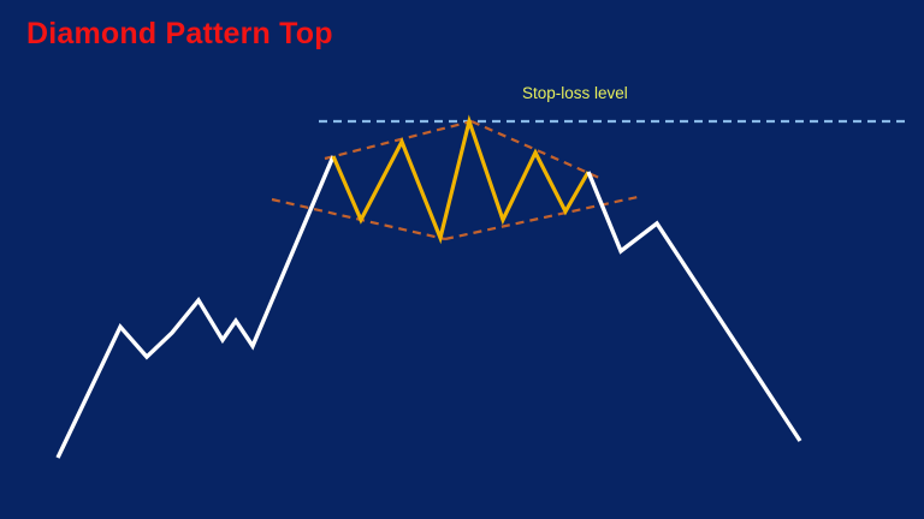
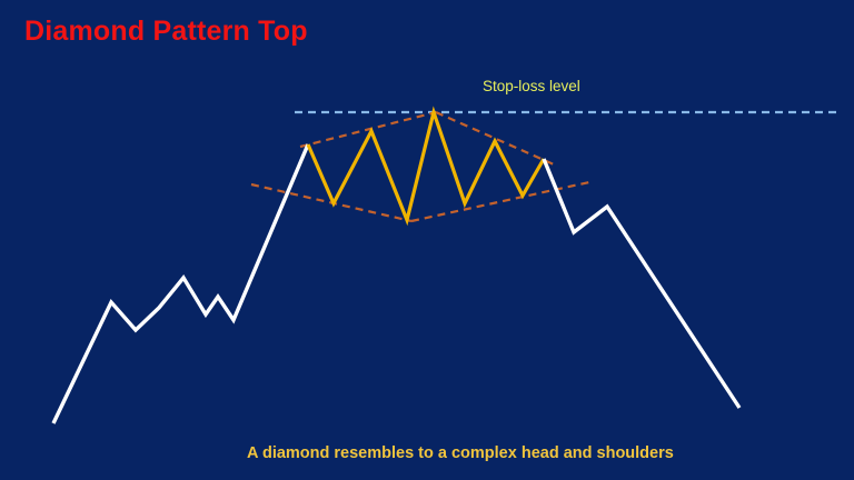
  Diamond Pattern Top
  Stop-loss level
+ A diamond resembles to a complex head and shoulders
